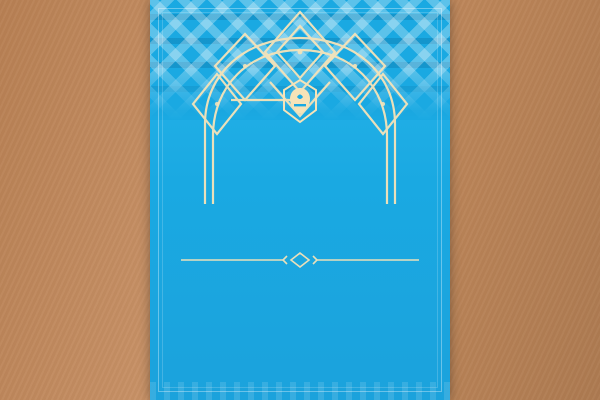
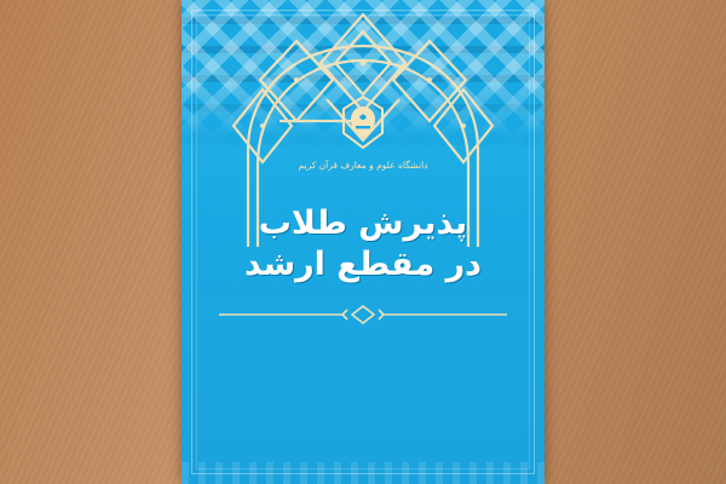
+ دانشگاه علوم و معارف قرآن کریم
+ پذیرش طلاب
+ در مقطع ارشد
